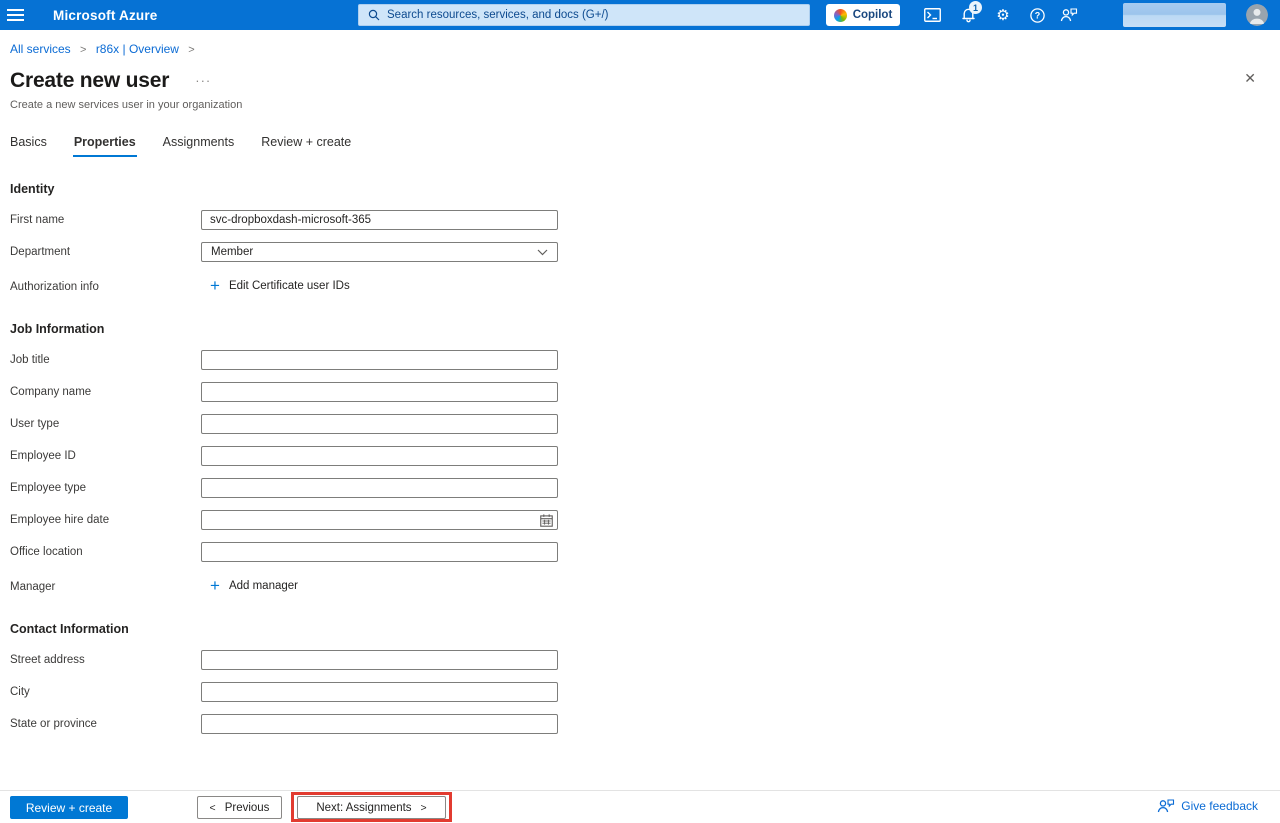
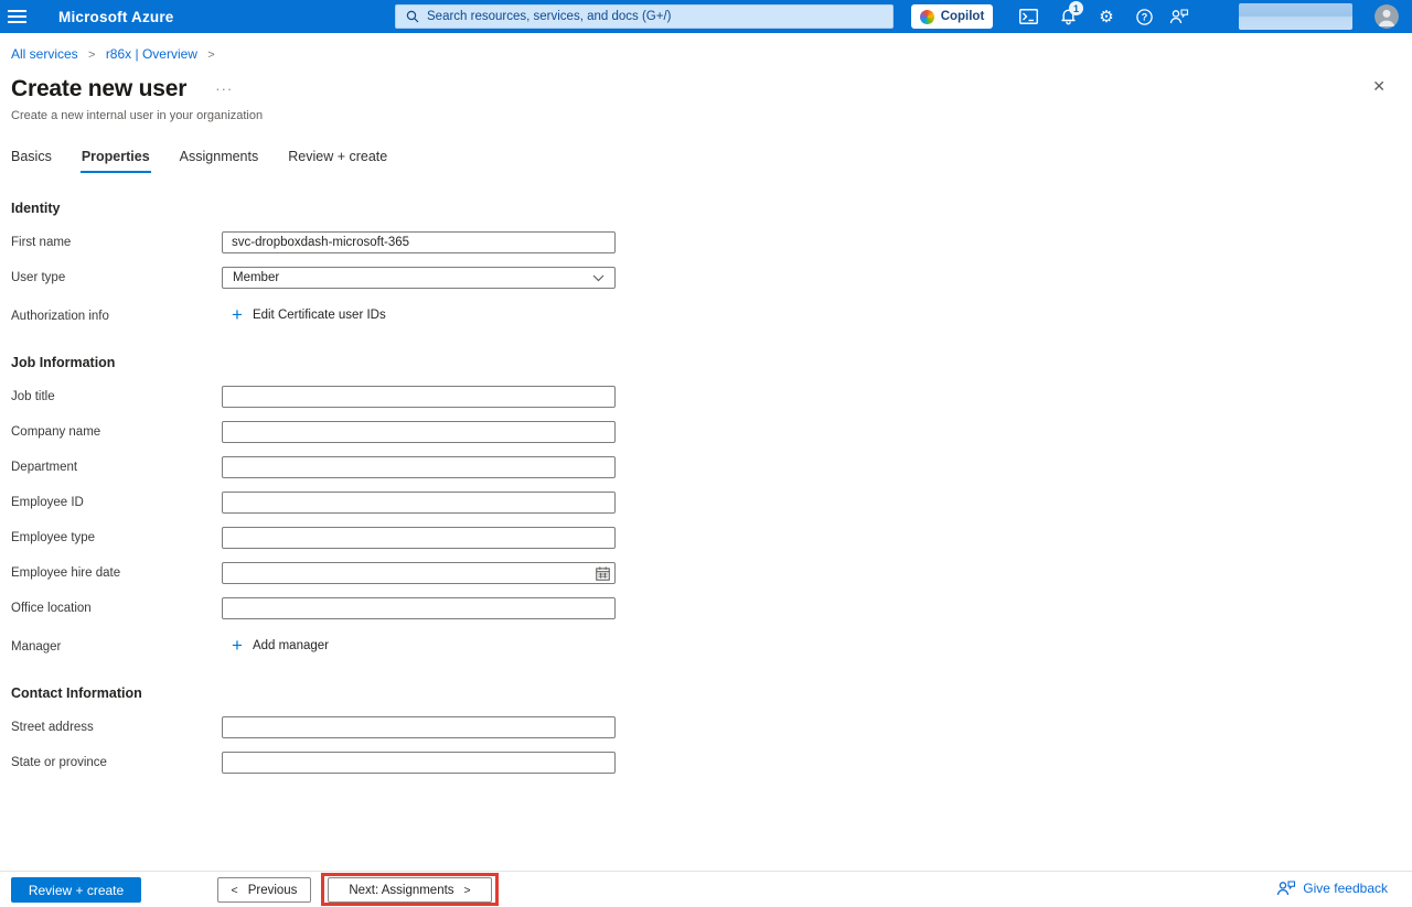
  Microsoft Azure
  Search resources, services, and docs (G+/)
  Copilot
  1
  ⚙
  ?
  All services > r86x | Overview >
  Create new user
  ···
  ✕
- Create a new services user in your organization
+ Create a new internal user in your organization
  Basics
  Properties
  Assignments
  Review + create
  Identity
  First name
  svc-dropboxdash-microsoft-365
- Department
+ User type
  Member
  Authorization info
  +
  Edit Certificate user IDs
  Job Information
  Job title
  Company name
- User type
+ Department
  Employee ID
  Employee type
  Employee hire date
  Office location
  Manager
  +
  Add manager
  Contact Information
  Street address
- City
  State or province
  Review + create
  <
  Previous
  Next: Assignments
  >
  Give feedback
